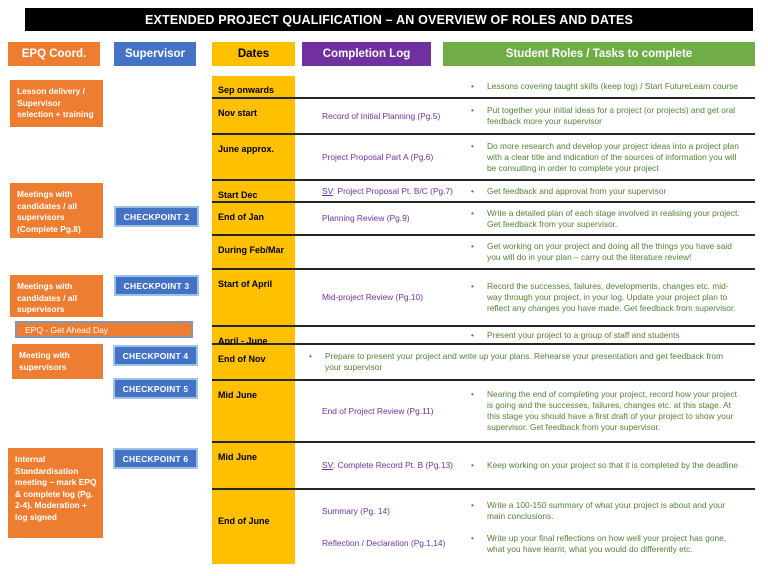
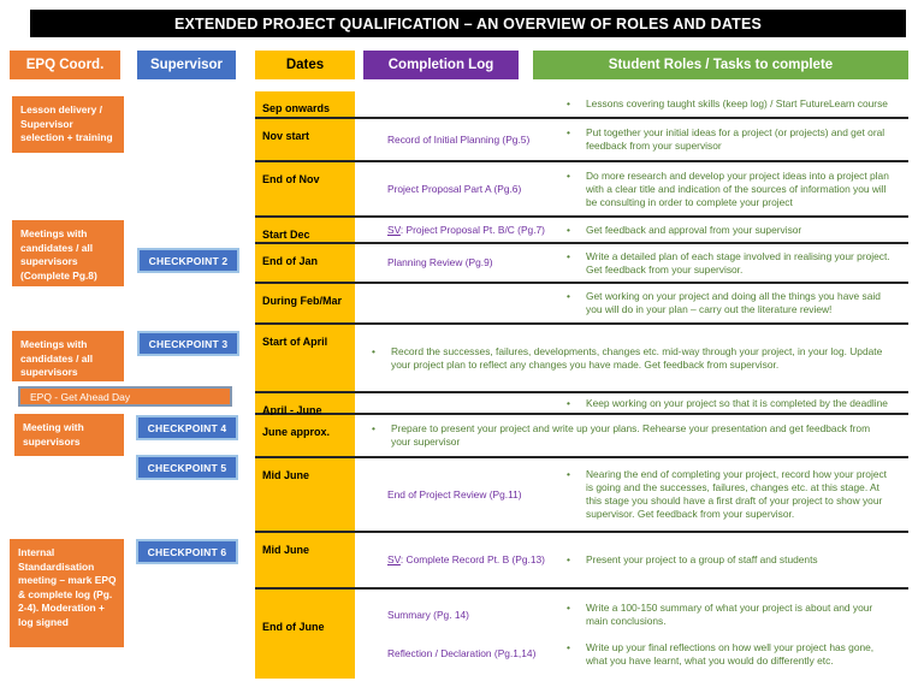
  EXTENDED PROJECT QUALIFICATION – AN OVERVIEW OF ROLES AND DATES
  EPQ Coord.
  Supervisor
  Dates
  Completion Log
  Student Roles / Tasks to complete
  Sep onwards
  •
  Lessons covering taught skills (keep log) / Start FutureLearn course
  Nov start
  Record of Initial Planning (Pg.5)
  •
- Put together your initial ideas for a project (or projects) and get oral feedback more your supervisor
+ Put together your initial ideas for a project (or projects) and get oral feedback from your supervisor
- June approx.
+ End of Nov
  Project Proposal Part A (Pg.6)
  •
  Do more research and develop your project ideas into a project plan with a clear title and indication of the sources of information you will be consulting in order to complete your project
  Start Dec
  SV: Project Proposal Pt. B/C (Pg.7)
  •
  Get feedback and approval from your supervisor
  End of Jan
  Planning Review (Pg.9)
  •
  Write a detailed plan of each stage involved in realising your project. Get feedback from your supervisor.
  During Feb/Mar
  •
  Get working on your project and doing all the things you have said you will do in your plan – carry out the literature review!
  Start of April
- Mid-project Review (Pg.10)
  •
  Record the successes, failures, developments, changes etc. mid-way through your project, in your log. Update your project plan to reflect any changes you have made. Get feedback from supervisor.
  April - June
  •
- Present your project to a group of staff and students
+ Keep working on your project so that it is completed by the deadline
- End of Nov
+ June approx.
  •
  Prepare to present your project and write up your plans. Rehearse your presentation and get feedback from your supervisor
  Mid June
  End of Project Review (Pg.11)
  •
  Nearing the end of completing your project, record how your project is going and the successes, failures, changes etc. at this stage. At this stage you should have a first draft of your project to show your supervisor. Get feedback from your supervisor.
  Mid June
  SV: Complete Record Pt. B (Pg.13)
  •
- Keep working on your project so that it is completed by the deadline
+ Present your project to a group of staff and students
  End of June
  Summary (Pg. 14)
  Reflection / Declaration (Pg.1,14)
  •
  Write a 100-150 summary of what your project is about and your main conclusions.
  •
  Write up your final reflections on how well your project has gone, what you have learnt, what you would do differently etc.
  Lesson delivery / Supervisor selection + training
  Meetings with candidates / all supervisors (Complete Pg.8)
  Meetings with candidates / all supervisors
  EPQ - Get Ahead Day
  Meeting with supervisors
  Internal Standardisation meeting – mark EPQ & complete log (Pg. 2-4). Moderation + log signed
  CHECKPOINT 2
  CHECKPOINT 3
  CHECKPOINT 4
  CHECKPOINT 5
  CHECKPOINT 6
